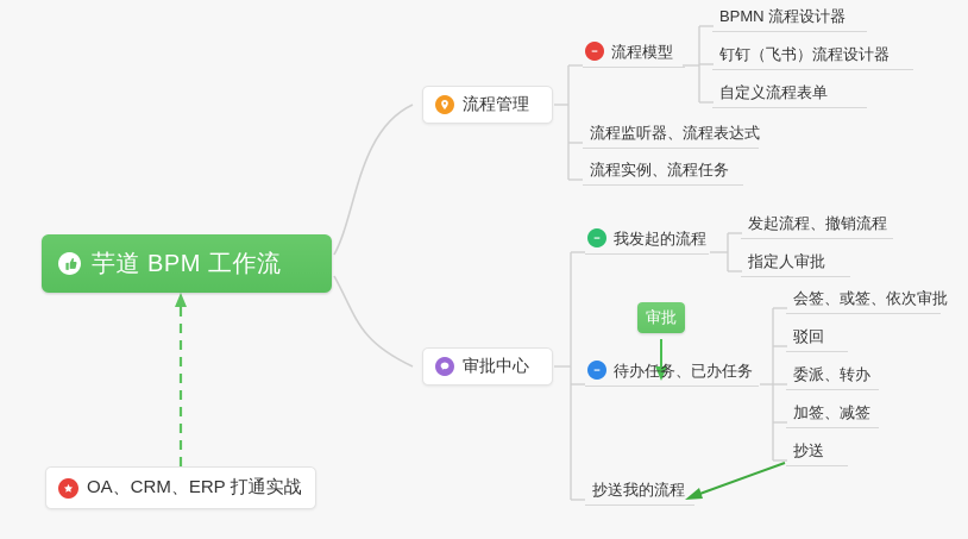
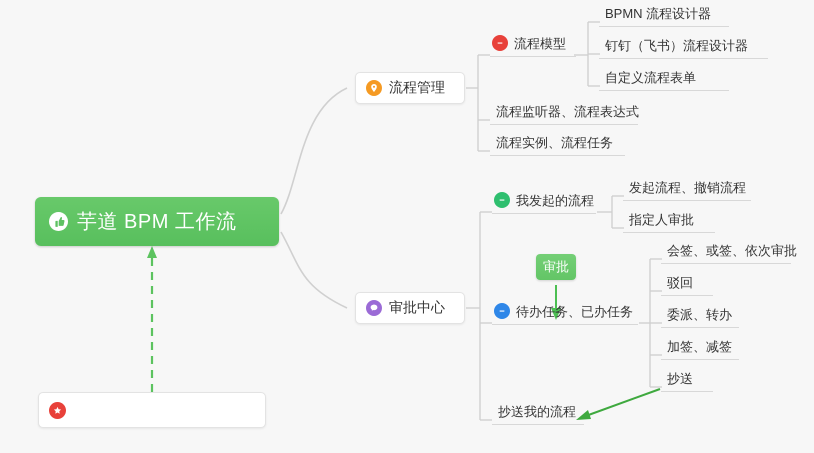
  芋道 BPM 工作流
  流程管理
  流程模型
  BPMN 流程设计器
  钉钉（飞书）流程设计器
  自定义流程表单
  流程监听器、流程表达式
  流程实例、流程任务
  审批中心
  我发起的流程
  发起流程、撤销流程
  指定人审批
  审批
  待办任务、已办任务
  会签、或签、依次审批
  驳回
  委派、转办
  加签、减签
  抄送
  抄送我的流程
- OA、CRM、ERP 打通实战
